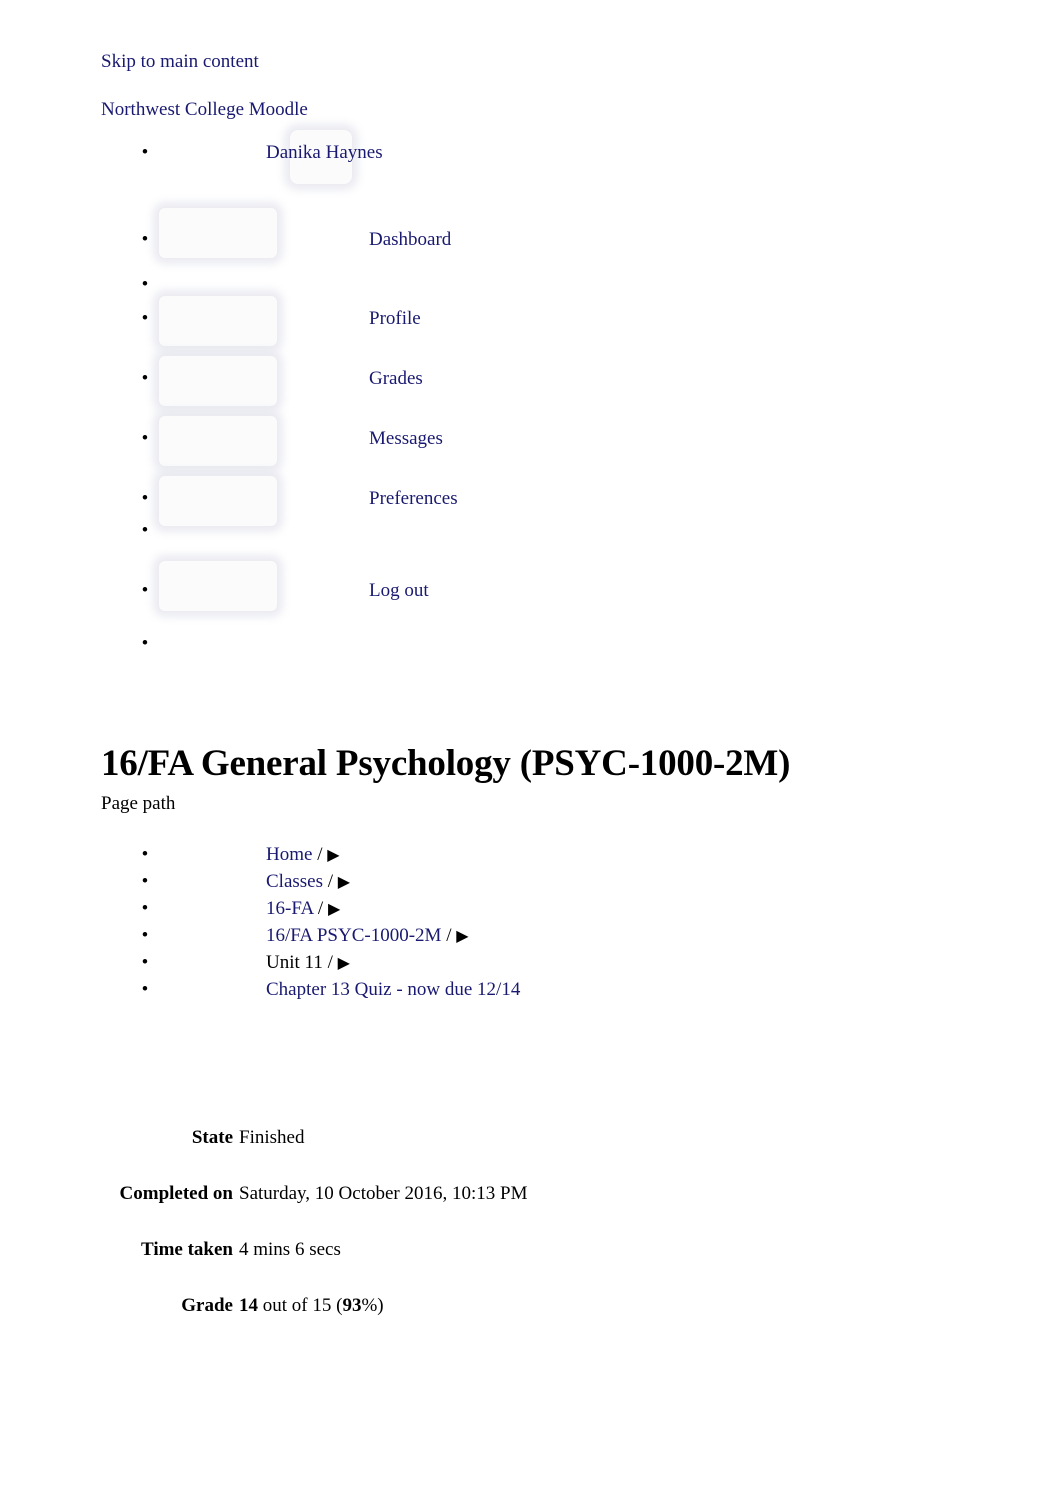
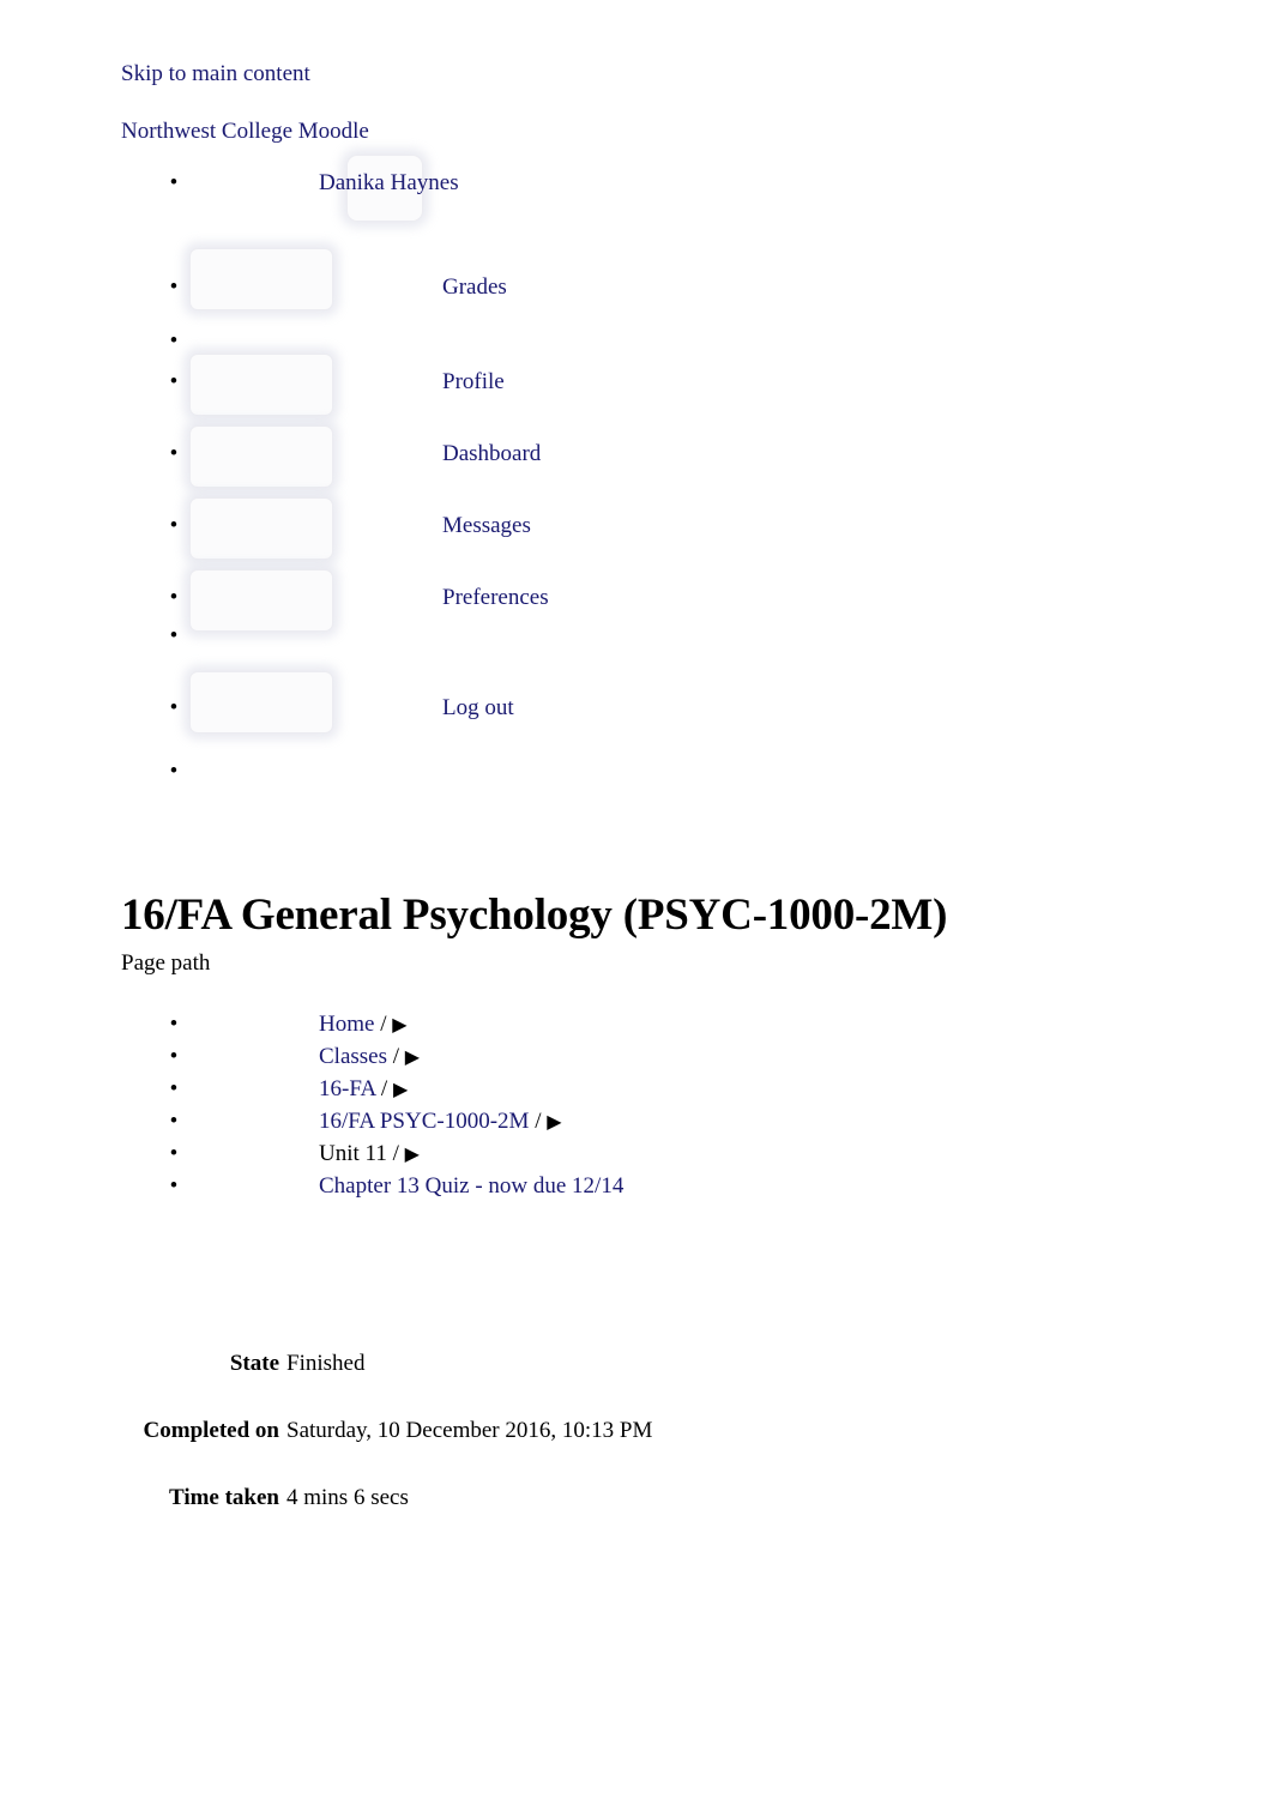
  Skip to main content
  Northwest College Moodle
  •
  Danika Haynes
  •
- Dashboard
+ Grades
  •
  •
  Profile
  •
- Grades
+ Dashboard
  •
  Messages
  •
  Preferences
  •
  •
  Log out
  •
  16/FA General Psychology (PSYC-1000-2M)
  Page path
  •
  Home / ▶
  •
  Classes / ▶
  •
  16-FA / ▶
  •
  16/FA PSYC-1000-2M / ▶
  •
  Unit 11 / ▶
  •
  Chapter 13 Quiz - now due 12/14
  State	Finished
- Completed on	Saturday, 10 October 2016, 10:13 PM
+ Completed on	Saturday, 10 December 2016, 10:13 PM
  Time taken	4 mins 6 secs
- Grade	14 out of 15 (93%)
